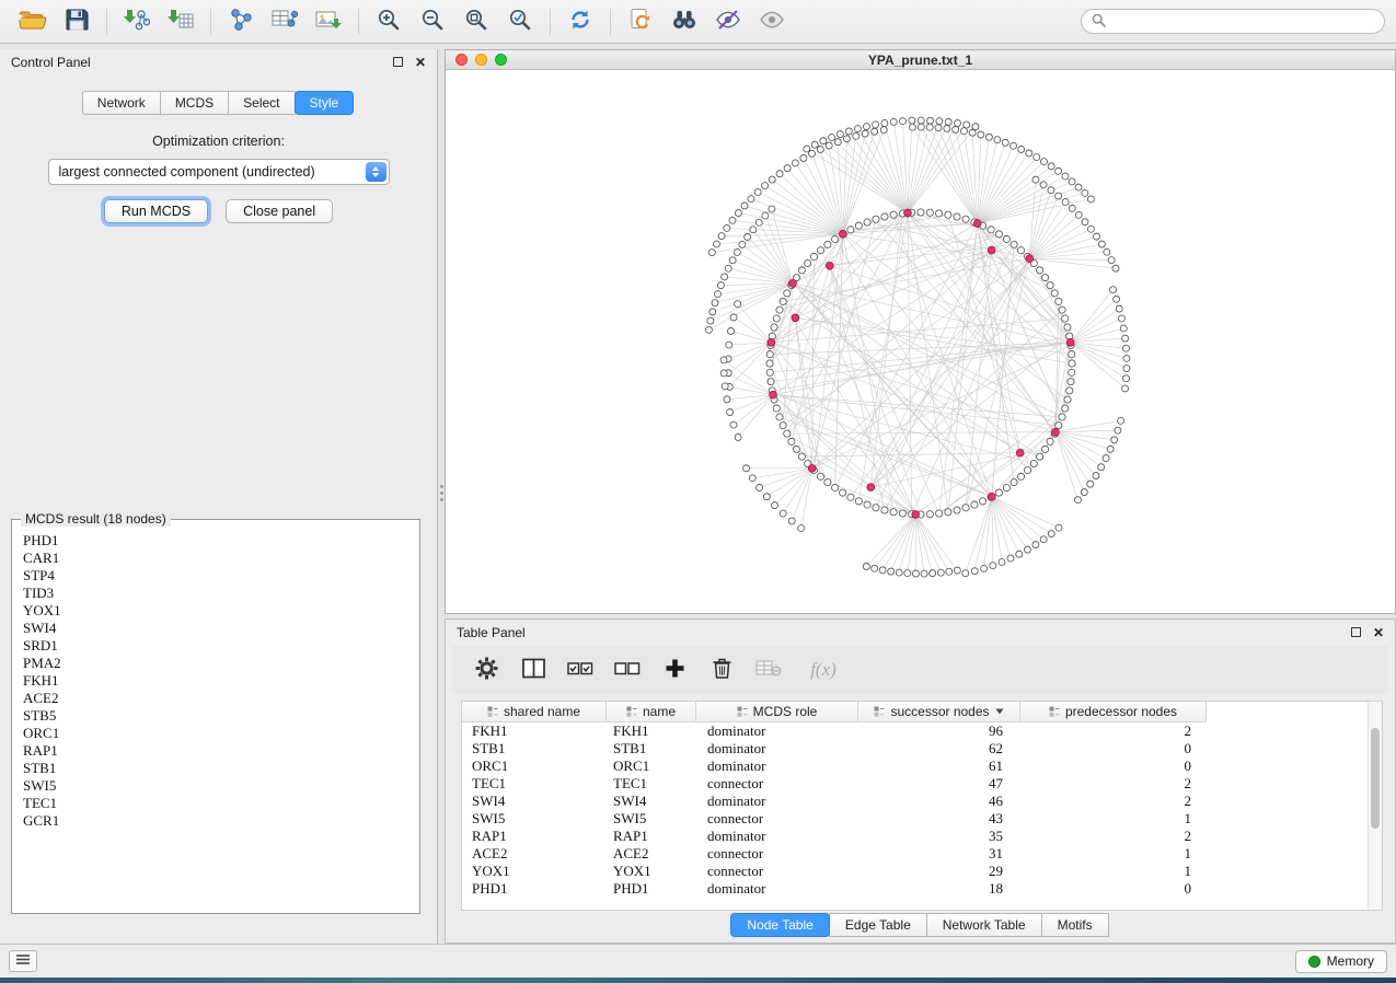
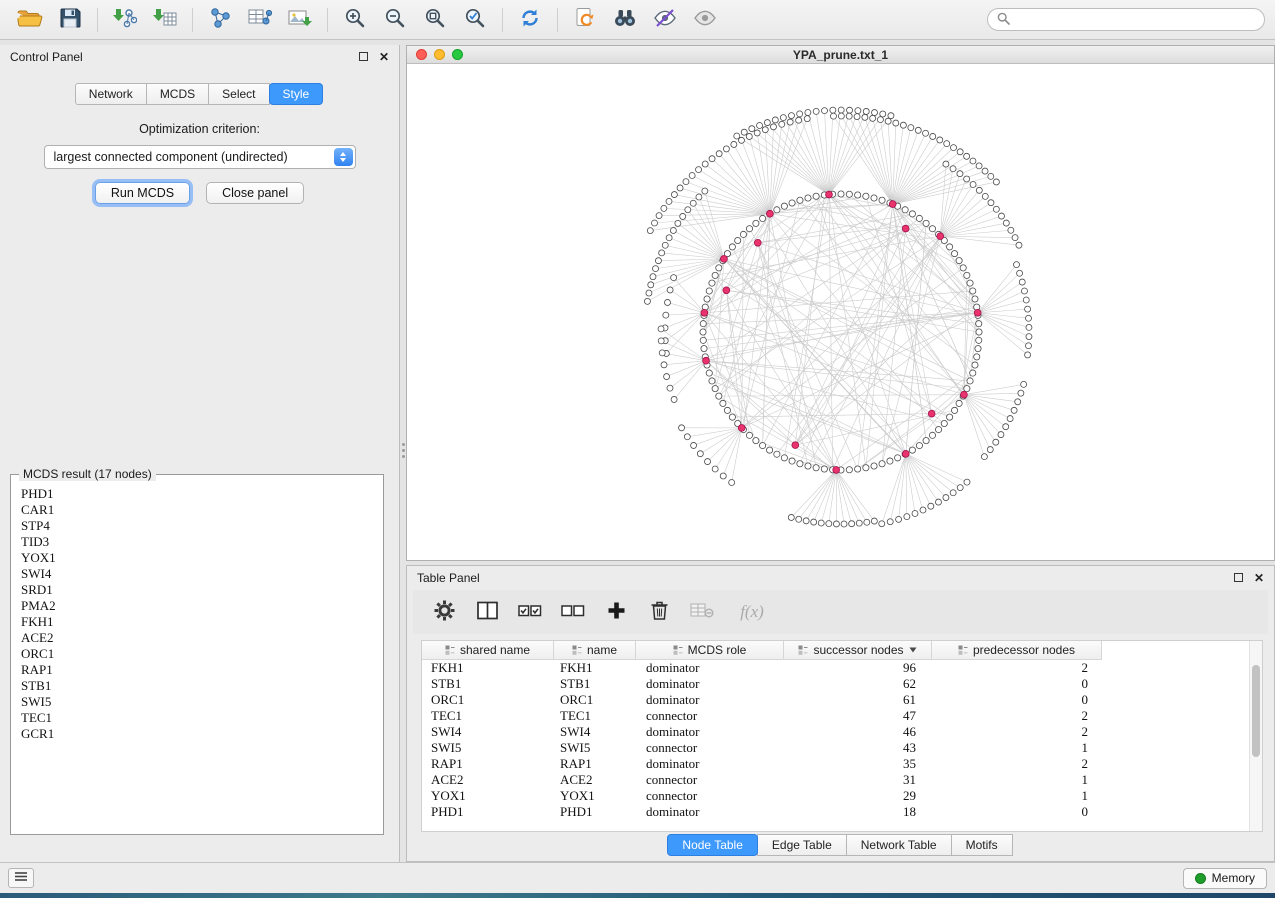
  Control Panel
  ✕
  Network
  MCDS
  Select
  Style
  Optimization criterion:
  largest connected component (undirected)
  Run MCDS
  Close panel
- MCDS result (18 nodes)
+ MCDS result (17 nodes)
  PHD1
  CAR1
  STP4
  TID3
  YOX1
  SWI4
  SRD1
  PMA2
  FKH1
  ACE2
- STB5
  ORC1
  RAP1
  STB1
  SWI5
  TEC1
  GCR1
  YPA_prune.txt_1
  Table Panel
  ✕
  f(x)
  shared name
  name
  MCDS role
  successor nodes
  predecessor nodes
  FKH1
  FKH1
  dominator
  96
  2
  STB1
  STB1
  dominator
  62
  0
  ORC1
  ORC1
  dominator
  61
  0
  TEC1
  TEC1
  connector
  47
  2
  SWI4
  SWI4
  dominator
  46
  2
  SWI5
  SWI5
  connector
  43
  1
  RAP1
  RAP1
  dominator
  35
  2
  ACE2
  ACE2
  connector
  31
  1
  YOX1
  YOX1
  connector
  29
  1
  PHD1
  PHD1
  dominator
  18
  0
  Node Table
  Edge Table
  Network Table
  Motifs
  Memory
